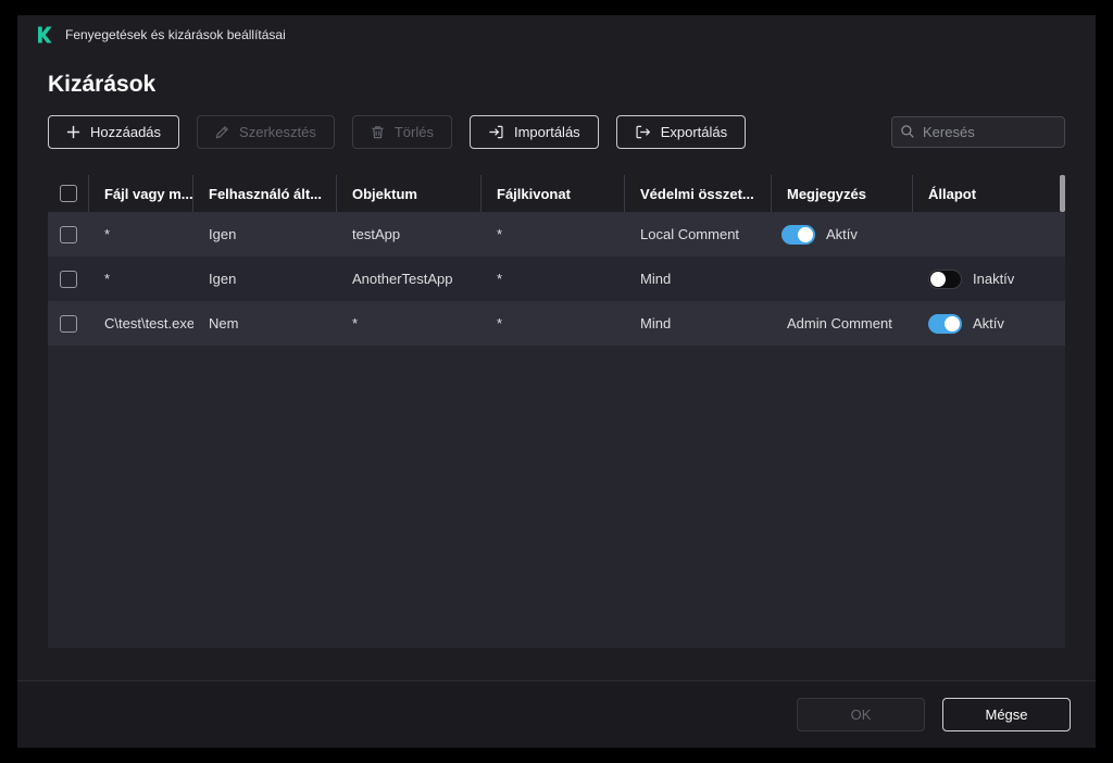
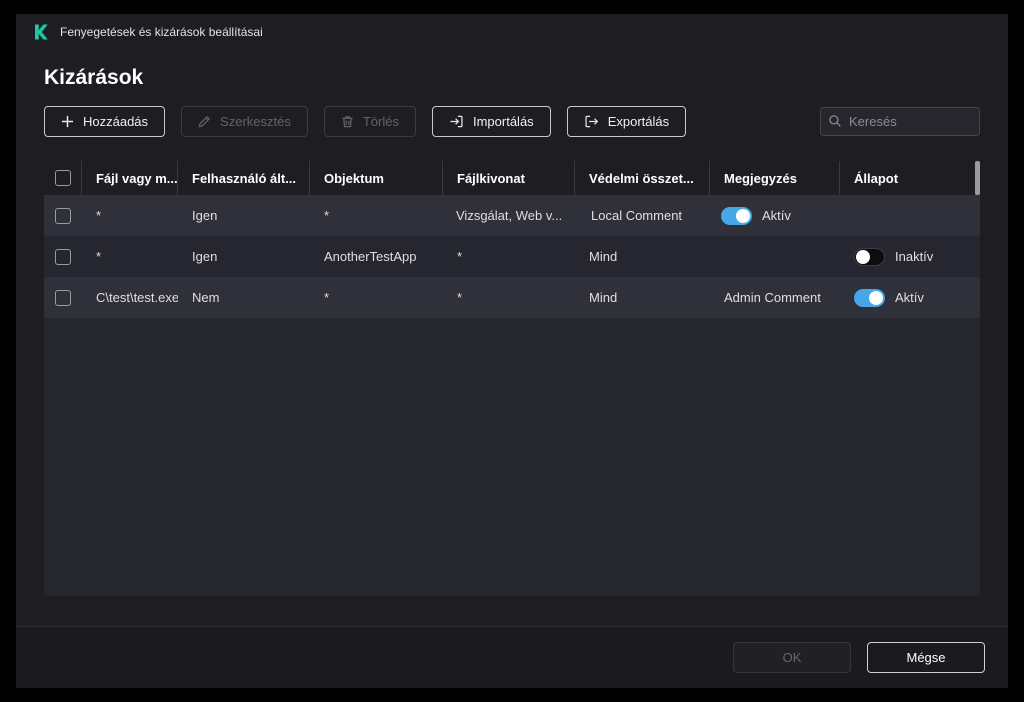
  Fenyegetések és kizárások beállításai
  Kizárások
  Hozzáadás
  Szerkesztés
  Törlés
  Importálás
  Exportálás
  Keresés
  Fájl vagy m...
  Felhasználó ált...
  Objektum
  Fájlkivonat
  Védelmi összet...
  Megjegyzés
  Állapot
  *
  Igen
- testApp
  *
+ Vizsgálat, Web v...
  Local Comment
  Aktív
  *
  Igen
  AnotherTestApp
  *
  Mind
  Inaktív
  C\test\test.exe
  Nem
  *
  *
  Mind
  Admin Comment
  Aktív
  OK
  Mégse
